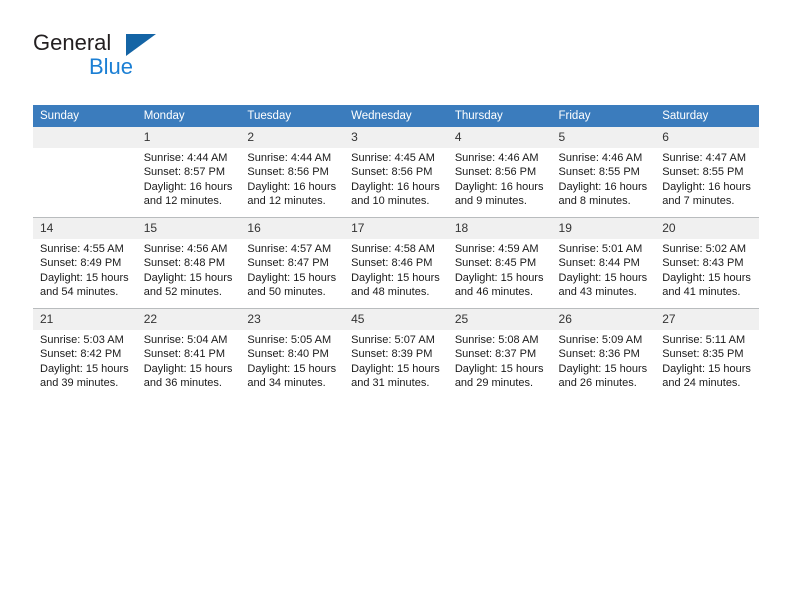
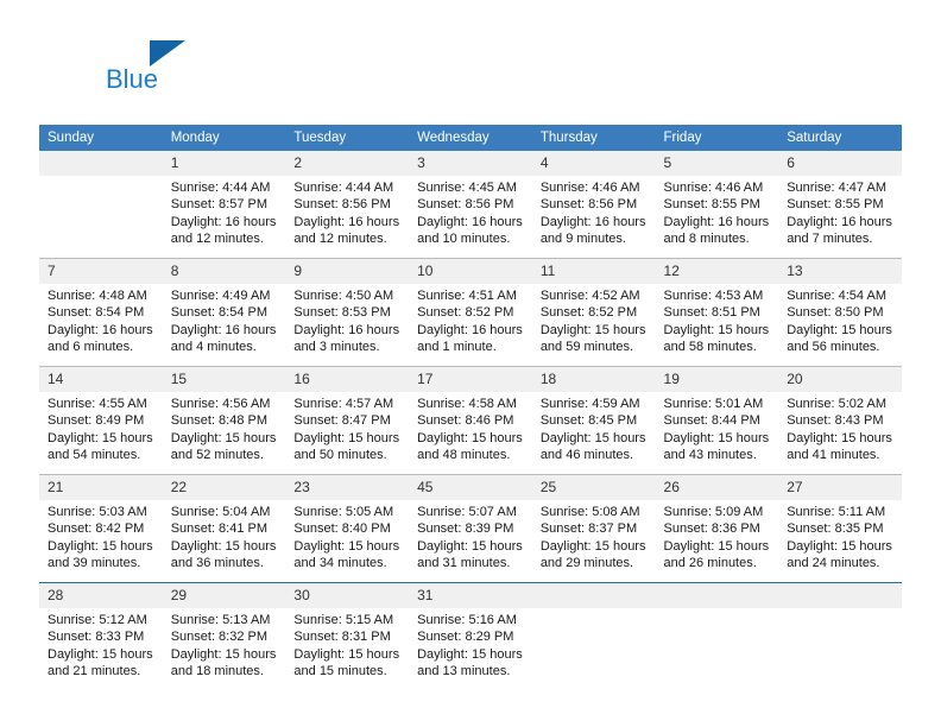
- General
  Blue
  Sunday	Monday	Tuesday	Wednesday	Thursday	Friday	Saturday
  	1Sunrise: 4:44 AMSunset: 8:57 PMDaylight: 16 hoursand 12 minutes.	2Sunrise: 4:44 AMSunset: 8:56 PMDaylight: 16 hoursand 12 minutes.	3Sunrise: 4:45 AMSunset: 8:56 PMDaylight: 16 hoursand 10 minutes.	4Sunrise: 4:46 AMSunset: 8:56 PMDaylight: 16 hoursand 9 minutes.	5Sunrise: 4:46 AMSunset: 8:55 PMDaylight: 16 hoursand 8 minutes.	6Sunrise: 4:47 AMSunset: 8:55 PMDaylight: 16 hoursand 7 minutes.
+ 7Sunrise: 4:48 AMSunset: 8:54 PMDaylight: 16 hoursand 6 minutes.	8Sunrise: 4:49 AMSunset: 8:54 PMDaylight: 16 hoursand 4 minutes.	9Sunrise: 4:50 AMSunset: 8:53 PMDaylight: 16 hoursand 3 minutes.	10Sunrise: 4:51 AMSunset: 8:52 PMDaylight: 16 hoursand 1 minute.	11Sunrise: 4:52 AMSunset: 8:52 PMDaylight: 15 hoursand 59 minutes.	12Sunrise: 4:53 AMSunset: 8:51 PMDaylight: 15 hoursand 58 minutes.	13Sunrise: 4:54 AMSunset: 8:50 PMDaylight: 15 hoursand 56 minutes.
  14Sunrise: 4:55 AMSunset: 8:49 PMDaylight: 15 hoursand 54 minutes.	15Sunrise: 4:56 AMSunset: 8:48 PMDaylight: 15 hoursand 52 minutes.	16Sunrise: 4:57 AMSunset: 8:47 PMDaylight: 15 hoursand 50 minutes.	17Sunrise: 4:58 AMSunset: 8:46 PMDaylight: 15 hoursand 48 minutes.	18Sunrise: 4:59 AMSunset: 8:45 PMDaylight: 15 hoursand 46 minutes.	19Sunrise: 5:01 AMSunset: 8:44 PMDaylight: 15 hoursand 43 minutes.	20Sunrise: 5:02 AMSunset: 8:43 PMDaylight: 15 hoursand 41 minutes.
  21Sunrise: 5:03 AMSunset: 8:42 PMDaylight: 15 hoursand 39 minutes.	22Sunrise: 5:04 AMSunset: 8:41 PMDaylight: 15 hoursand 36 minutes.	23Sunrise: 5:05 AMSunset: 8:40 PMDaylight: 15 hoursand 34 minutes.	45Sunrise: 5:07 AMSunset: 8:39 PMDaylight: 15 hoursand 31 minutes.	25Sunrise: 5:08 AMSunset: 8:37 PMDaylight: 15 hoursand 29 minutes.	26Sunrise: 5:09 AMSunset: 8:36 PMDaylight: 15 hoursand 26 minutes.	27Sunrise: 5:11 AMSunset: 8:35 PMDaylight: 15 hoursand 24 minutes.
+ 28Sunrise: 5:12 AMSunset: 8:33 PMDaylight: 15 hoursand 21 minutes.	29Sunrise: 5:13 AMSunset: 8:32 PMDaylight: 15 hoursand 18 minutes.	30Sunrise: 5:15 AMSunset: 8:31 PMDaylight: 15 hoursand 15 minutes.	31Sunrise: 5:16 AMSunset: 8:29 PMDaylight: 15 hoursand 13 minutes.
